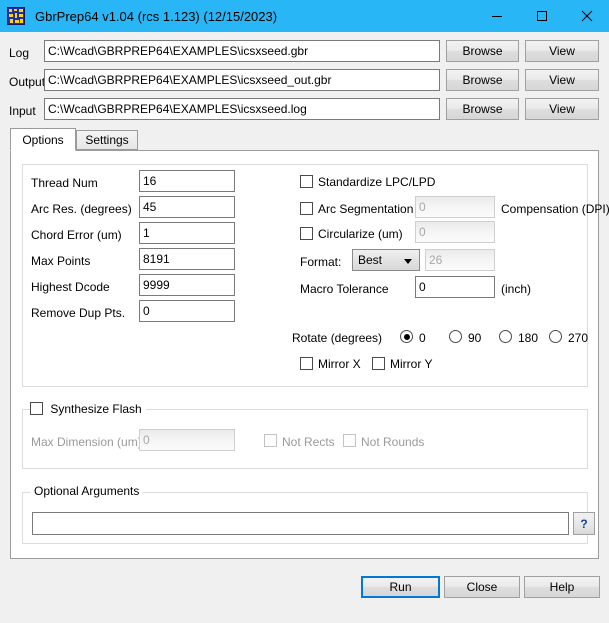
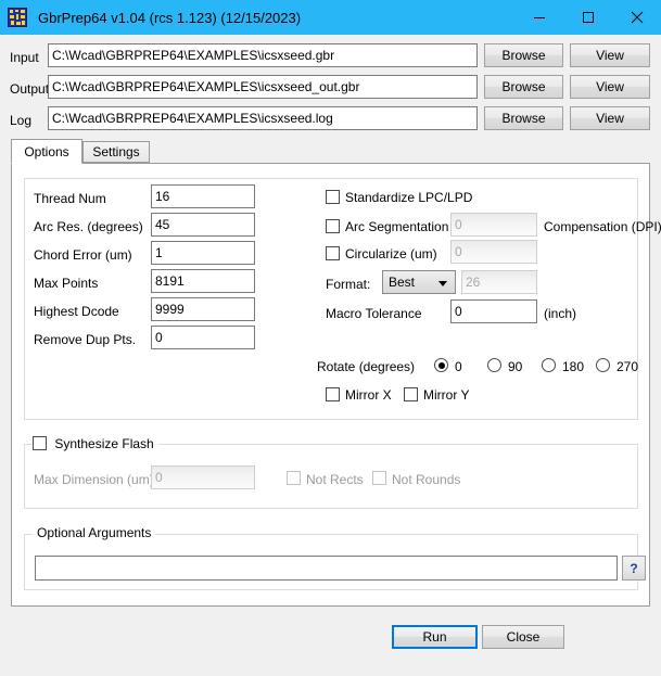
  GbrPrep64 v1.04 (rcs 1.123) (12/15/2023)
- Log
+ Input
  C:\Wcad\GBRPREP64\EXAMPLES\icsxseed.gbr
  Browse
  View
  Outpu
  C:\Wcad\GBRPREP64\EXAMPLES\icsxseed_out.gbr
  Browse
  View
- Input
+ Log
  C:\Wcad\GBRPREP64\EXAMPLES\icsxseed.log
  Browse
  View
  Options
  Settings
  Thread Num
  16
  Arc Res. (degrees)
  45
  Chord Error (um)
  1
  Max Points
  8191
  Highest Dcode
  9999
  Remove Dup Pts.
  0
  Standardize LPC/LPD
  Arc Segmentation
  0
  Compensation (DPI)
  Circularize (um)
  0
  Format:
  Best
  26
  Macro Tolerance
  0
  (inch)
  Rotate (degrees)
  0
  90
  180
  270
  Mirror X
  Mirror Y
  Synthesize Flash
  Max Dimension (um
  0
  Not Rects
  Not Rounds
  Optional Arguments
  ?
  Run
  Close
- Help
